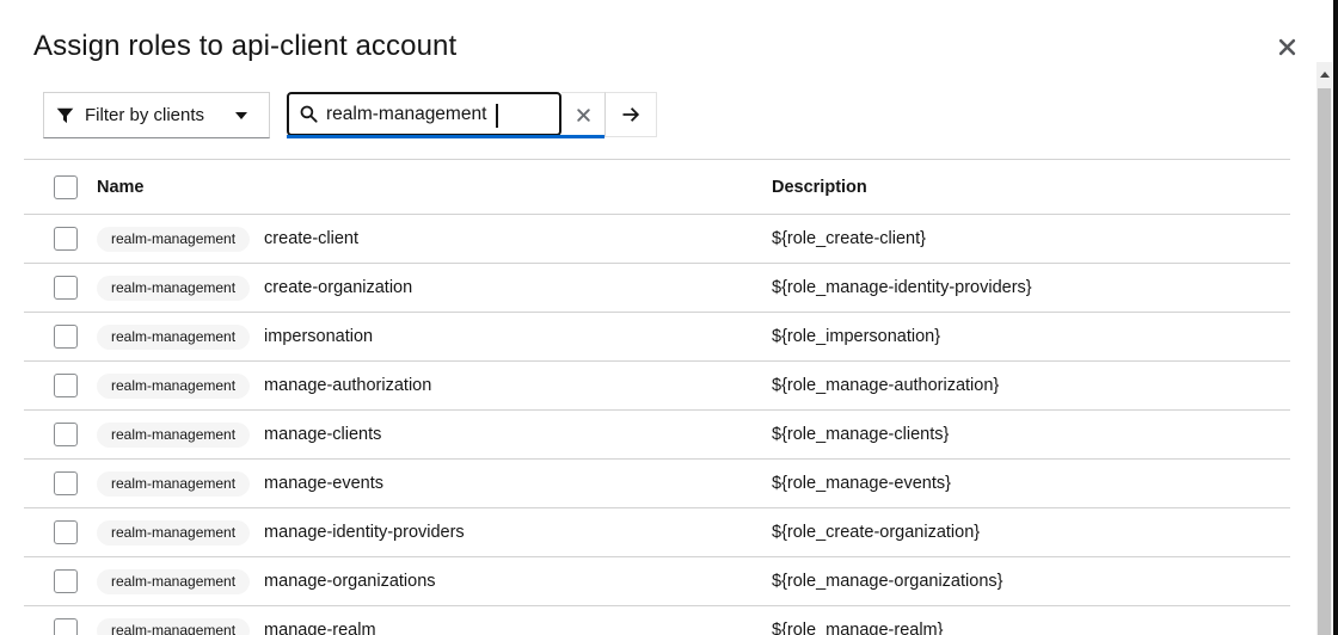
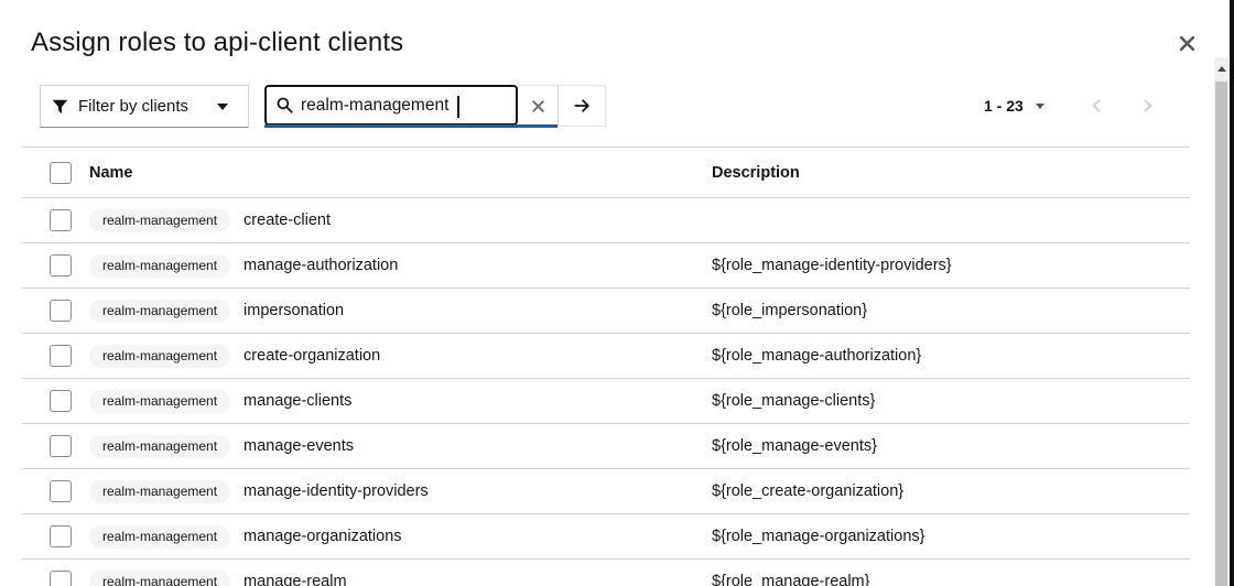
- Assign roles to api-client account
+ Assign roles to api-client clients
  Filter by clients
  realm-management
+ 1 - 23
  Name
  Description
  realm-management
  create-client
- ${role_create-client}
  realm-management
- create-organization
+ manage-authorization
  ${role_manage-identity-providers}
  realm-management
  impersonation
  ${role_impersonation}
  realm-management
- manage-authorization
+ create-organization
  ${role_manage-authorization}
  realm-management
  manage-clients
  ${role_manage-clients}
  realm-management
  manage-events
  ${role_manage-events}
  realm-management
  manage-identity-providers
  ${role_create-organization}
  realm-management
  manage-organizations
  ${role_manage-organizations}
  realm-management
  manage-realm
  ${role_manage-realm}
